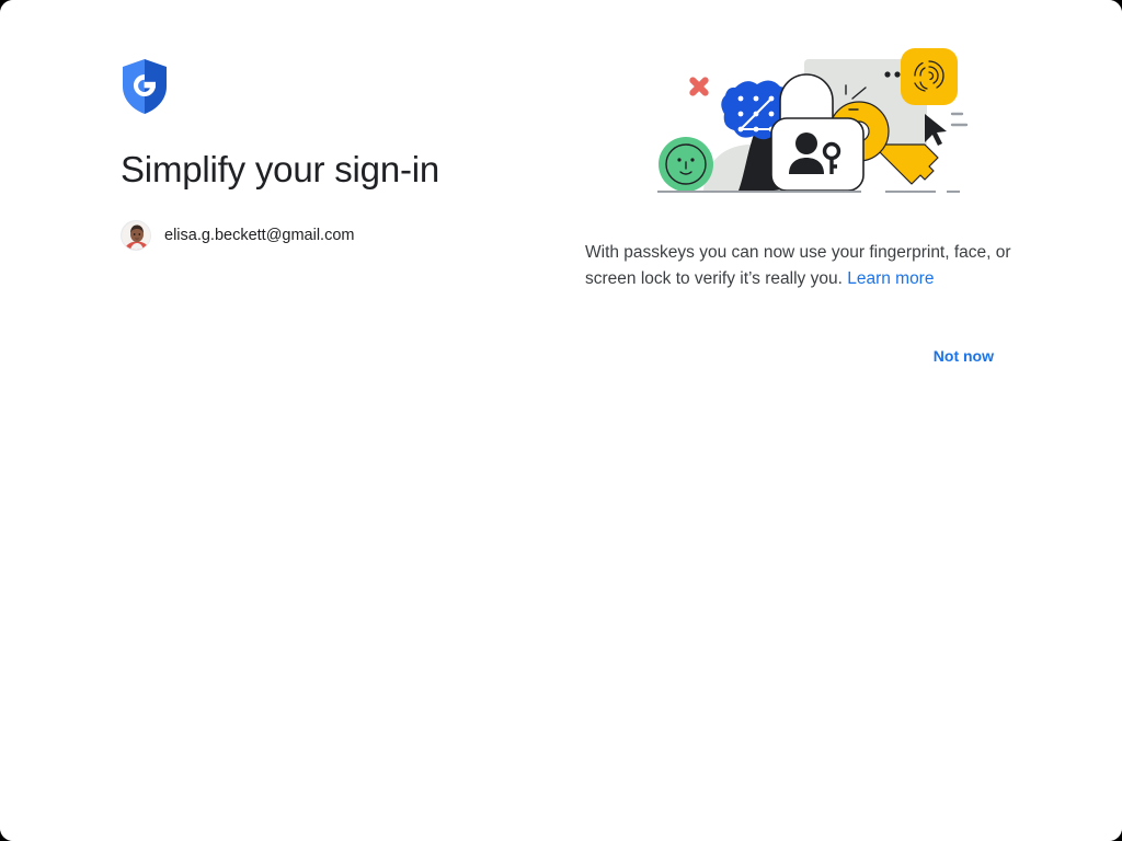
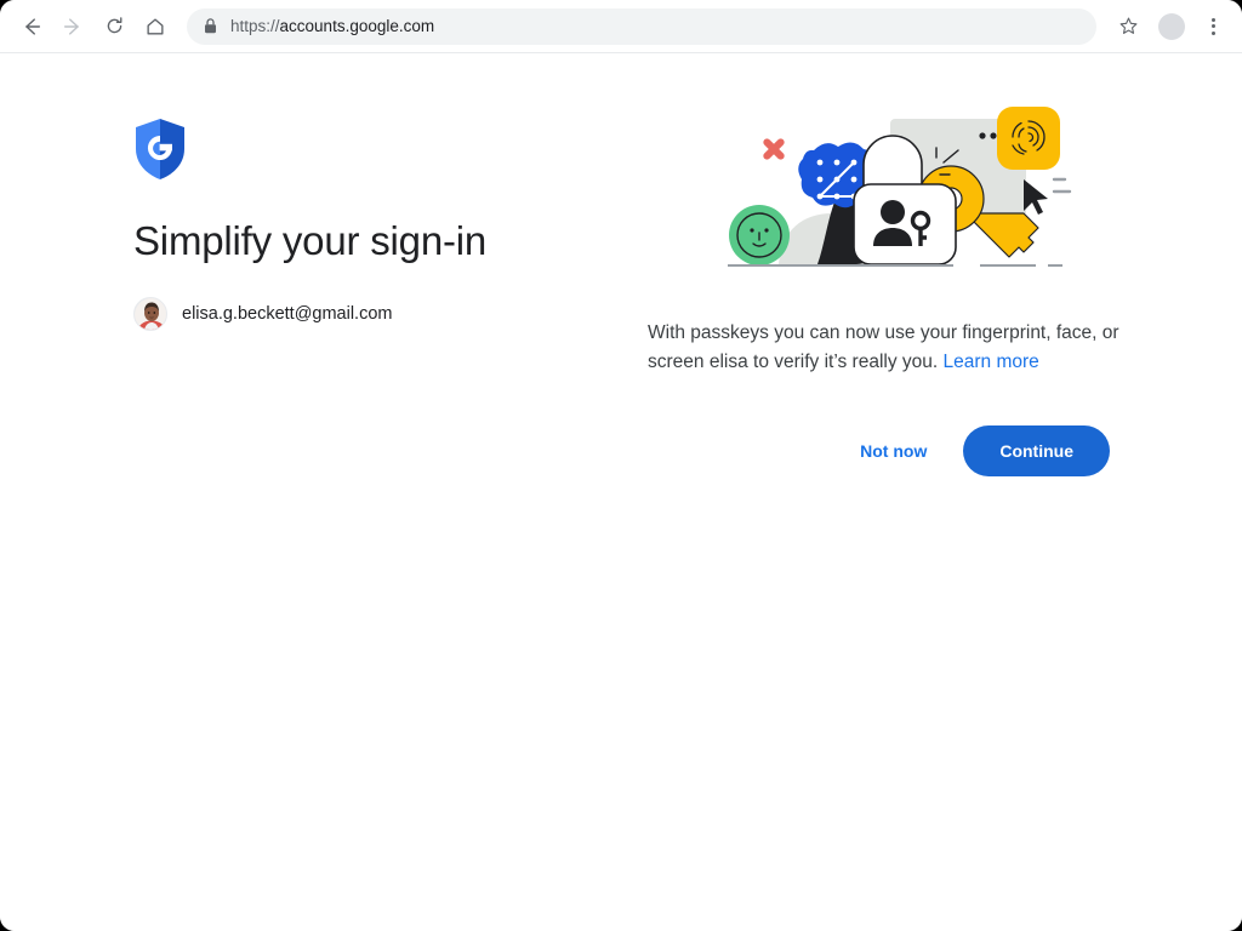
+ https://accounts.google.com
  Simplify your sign-in
  elisa.g.beckett@gmail.com
- With passkeys you can now use your fingerprint, face, or screen lock to verify it’s really you. Learn more
+ With passkeys you can now use your fingerprint, face, or screen elisa to verify it’s really you. Learn more
  Not now
+ Continue
